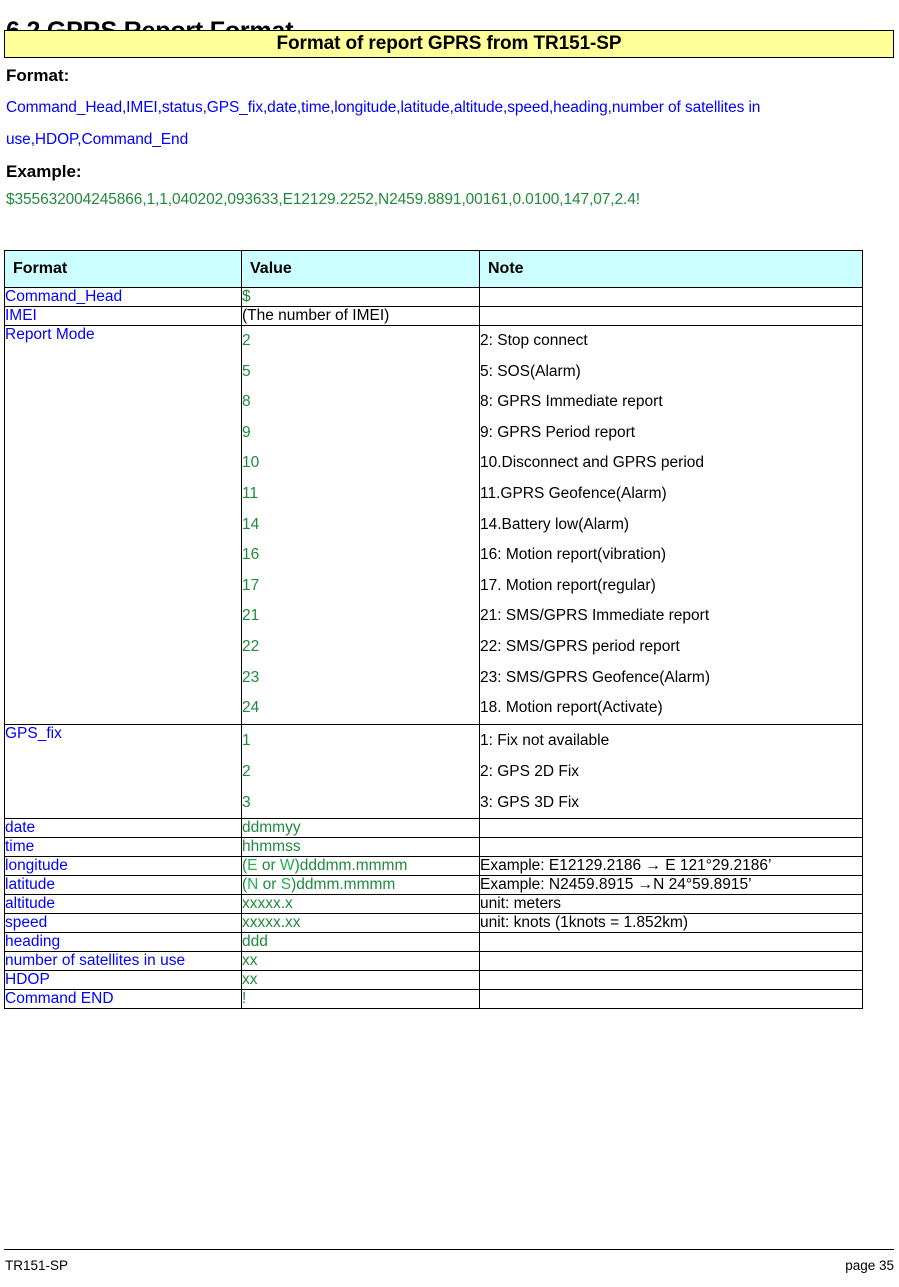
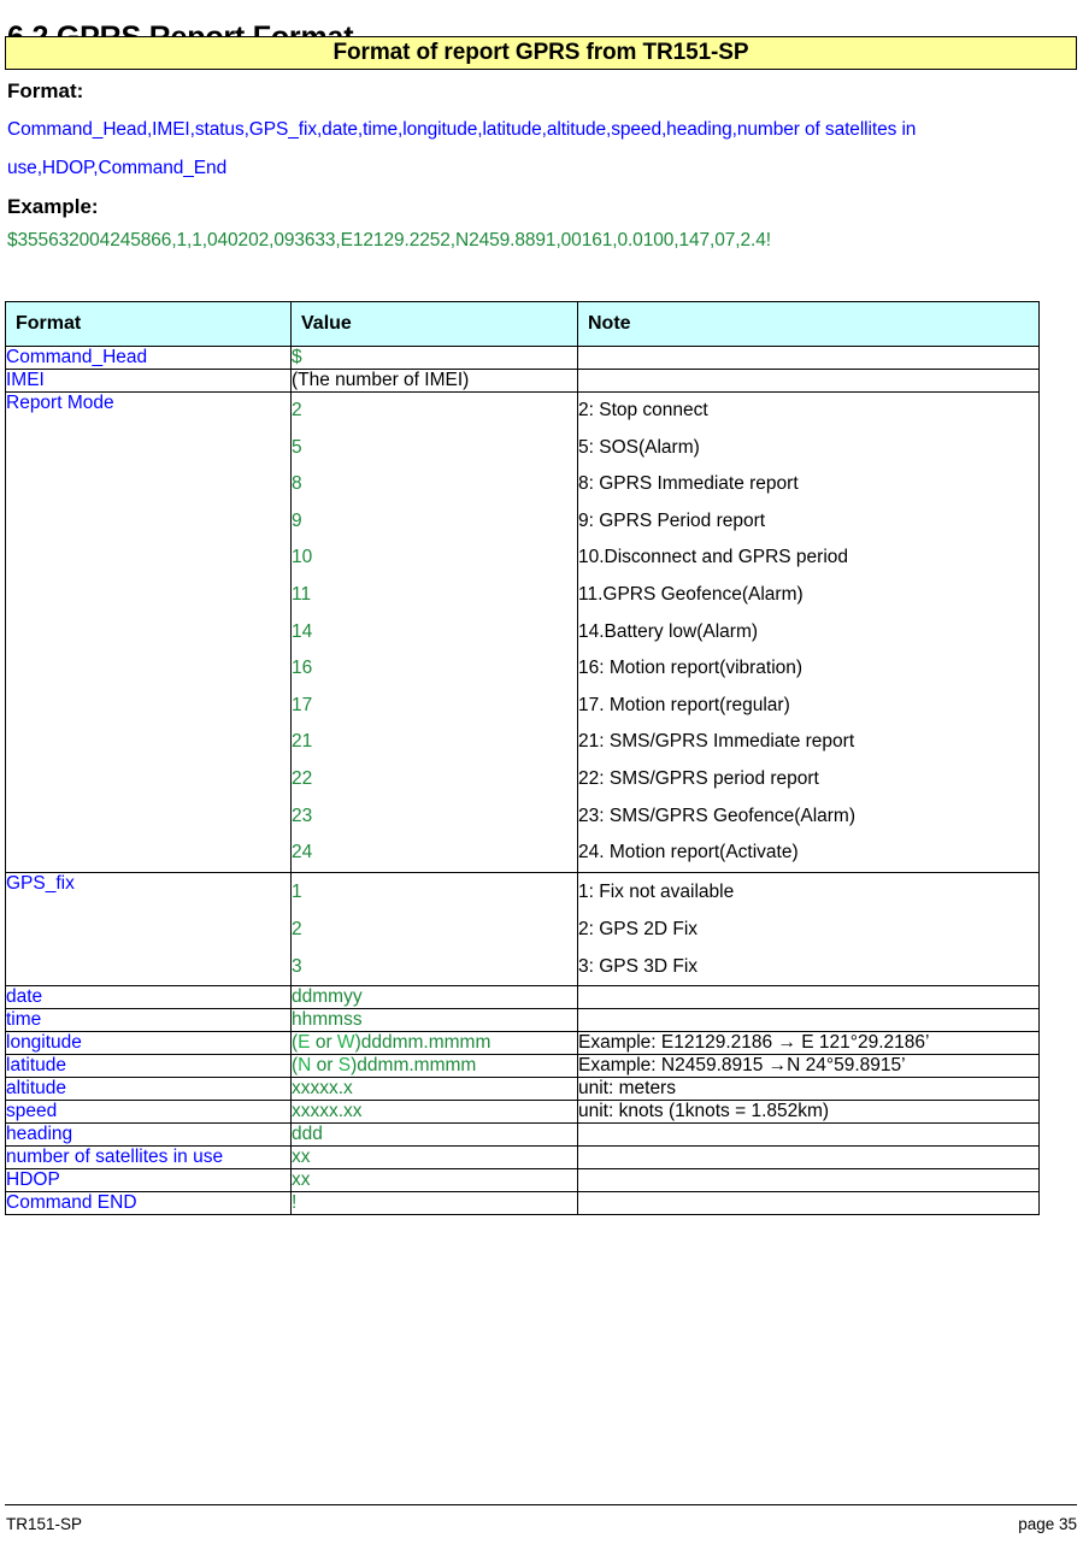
  Format of report GPRS from TR151-SP
  Format:
  Command_Head,IMEI,status,GPS_fix,date,time,longitude,latitude,altitude,speed,heading,number of satellites in
  use,HDOP,Command_End
  Example:
  $355632004245866,1,1,040202,093633,E12129.2252,N2459.8891,00161,0.0100,147,07,2.4!
  Format	Value	Note
  Command_Head	$
  IMEI	(The number of IMEI)
- Report Mode	2589101114161721222324	2: Stop connect5: SOS(Alarm)8: GPRS Immediate report9: GPRS Period report10.Disconnect and GPRS period11.GPRS Geofence(Alarm)14.Battery low(Alarm)16: Motion report(vibration)17. Motion report(regular)21: SMS/GPRS Immediate report22: SMS/GPRS period report23: SMS/GPRS Geofence(Alarm)18. Motion report(Activate)
+ Report Mode	2589101114161721222324	2: Stop connect5: SOS(Alarm)8: GPRS Immediate report9: GPRS Period report10.Disconnect and GPRS period11.GPRS Geofence(Alarm)14.Battery low(Alarm)16: Motion report(vibration)17. Motion report(regular)21: SMS/GPRS Immediate report22: SMS/GPRS period report23: SMS/GPRS Geofence(Alarm)24. Motion report(Activate)
  GPS_fix	123	1: Fix not available2: GPS 2D Fix3: GPS 3D Fix
  date	ddmmyy
  time	hhmmss
  longitude	(E or W)dddmm.mmmm	Example: E12129.2186 → E 121°29.2186’
  latitude	(N or S)ddmm.mmmm	Example: N2459.8915 →N 24°59.8915’
  altitude	xxxxx.x	unit: meters
  speed	xxxxx.xx	unit: knots (1knots = 1.852km)
  heading	ddd
  number of satellites in use	xx
  HDOP	xx
  Command END	!
  TR151-SP
  page 35
